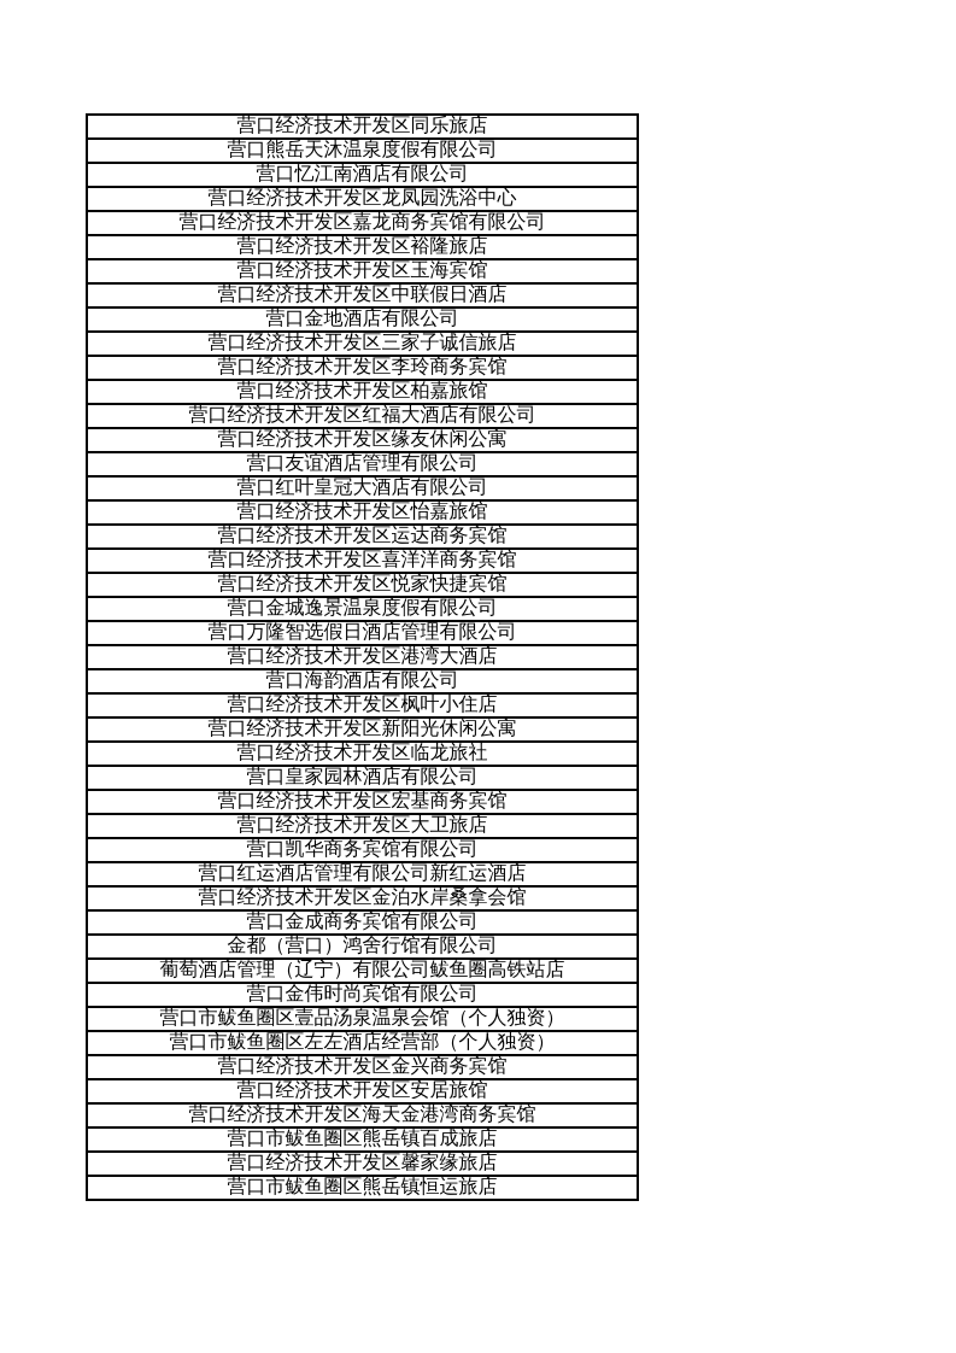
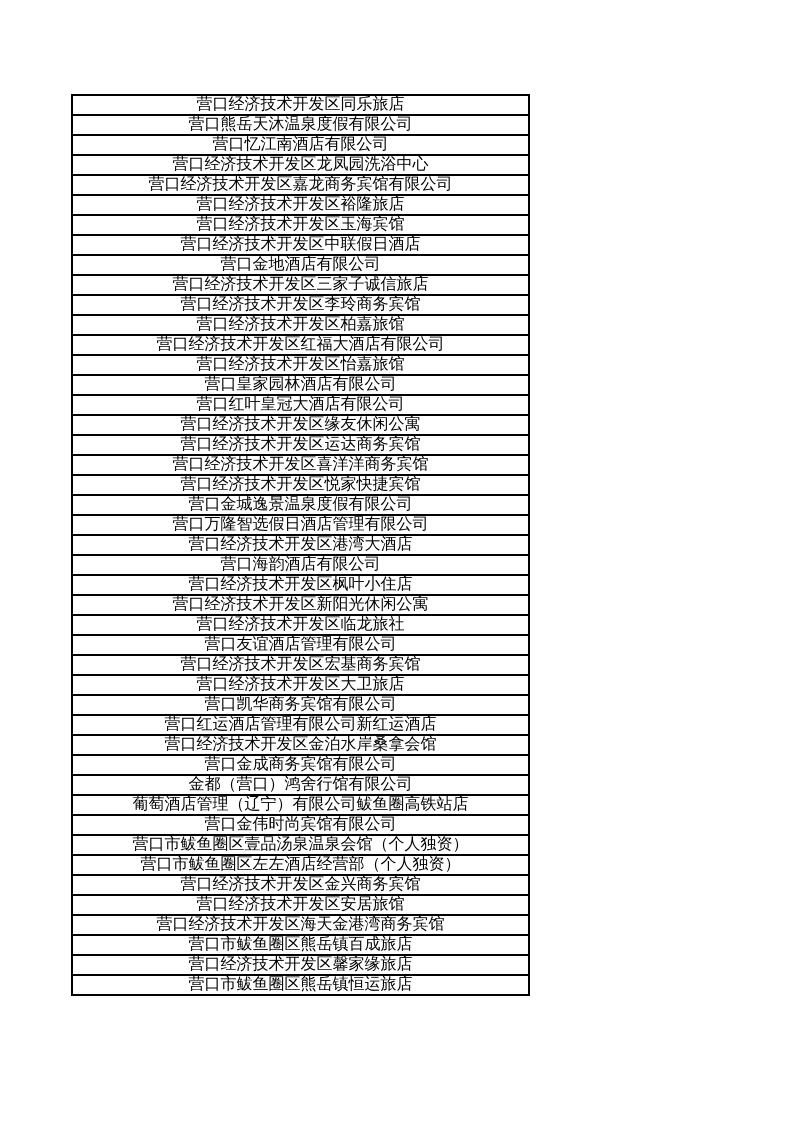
  营口经济技术开发区同乐旅店
  营口熊岳天沐温泉度假有限公司
  营口忆江南酒店有限公司
  营口经济技术开发区龙凤园洗浴中心
  营口经济技术开发区嘉龙商务宾馆有限公司
  营口经济技术开发区裕隆旅店
  营口经济技术开发区玉海宾馆
  营口经济技术开发区中联假日酒店
  营口金地酒店有限公司
  营口经济技术开发区三家子诚信旅店
  营口经济技术开发区李玲商务宾馆
  营口经济技术开发区柏嘉旅馆
  营口经济技术开发区红福大酒店有限公司
- 营口经济技术开发区缘友休闲公寓
+ 营口经济技术开发区怡嘉旅馆
- 营口友谊酒店管理有限公司
+ 营口皇家园林酒店有限公司
  营口红叶皇冠大酒店有限公司
- 营口经济技术开发区怡嘉旅馆
+ 营口经济技术开发区缘友休闲公寓
  营口经济技术开发区运达商务宾馆
  营口经济技术开发区喜洋洋商务宾馆
  营口经济技术开发区悦家快捷宾馆
  营口金城逸景温泉度假有限公司
  营口万隆智选假日酒店管理有限公司
  营口经济技术开发区港湾大酒店
  营口海韵酒店有限公司
  营口经济技术开发区枫叶小住店
  营口经济技术开发区新阳光休闲公寓
  营口经济技术开发区临龙旅社
- 营口皇家园林酒店有限公司
+ 营口友谊酒店管理有限公司
  营口经济技术开发区宏基商务宾馆
  营口经济技术开发区大卫旅店
  营口凯华商务宾馆有限公司
  营口红运酒店管理有限公司新红运酒店
  营口经济技术开发区金泊水岸桑拿会馆
  营口金成商务宾馆有限公司
  金都（营口）鸿舍行馆有限公司
  葡萄酒店管理（辽宁）有限公司鲅鱼圈高铁站店
  营口金伟时尚宾馆有限公司
  营口市鲅鱼圈区壹品汤泉温泉会馆（个人独资）
  营口市鲅鱼圈区左左酒店经营部（个人独资）
  营口经济技术开发区金兴商务宾馆
  营口经济技术开发区安居旅馆
  营口经济技术开发区海天金港湾商务宾馆
  营口市鲅鱼圈区熊岳镇百成旅店
  营口经济技术开发区馨家缘旅店
  营口市鲅鱼圈区熊岳镇恒运旅店
